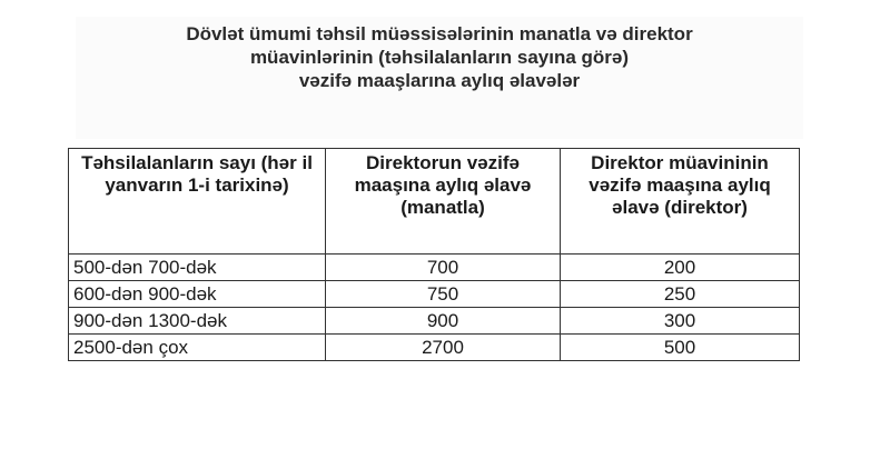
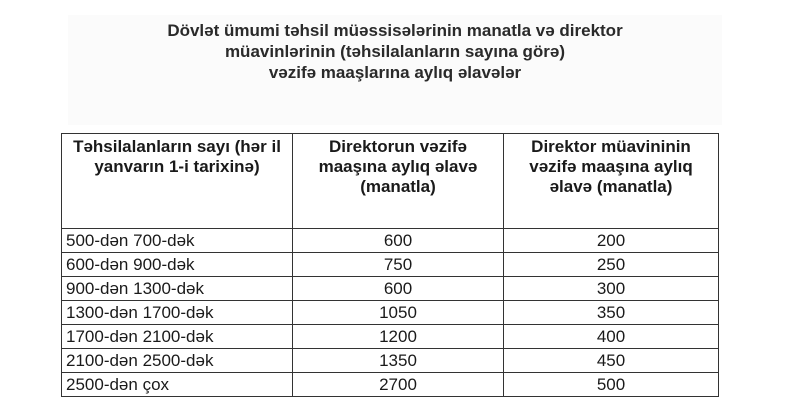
  Dövlət ümumi təhsil müəssisələrinin manatla və direktor
  müavinlərinin (təhsilalanların sayına görə)
  vəzifə maaşlarına aylıq əlavələr
- Təhsilalanların sayı (hər il yanvarın 1-i tarixinə)	Direktorun vəzifə maaşına aylıq əlavə (manatla)	Direktor müavininin vəzifə maaşına aylıq əlavə (direktor)
+ Təhsilalanların sayı (hər il yanvarın 1-i tarixinə)	Direktorun vəzifə maaşına aylıq əlavə (manatla)	Direktor müavininin vəzifə maaşına aylıq əlavə (manatla)
- 500-dən 700-dək	700	200
+ 500-dən 700-dək	600	200
  600-dən 900-dək	750	250
- 900-dən 1300-dək	900	300
+ 900-dən 1300-dək	600	300
+ 1300-dən 1700-dək	1050	350
+ 1700-dən 2100-dək	1200	400
+ 2100-dən 2500-dək	1350	450
  2500-dən çox	2700	500
